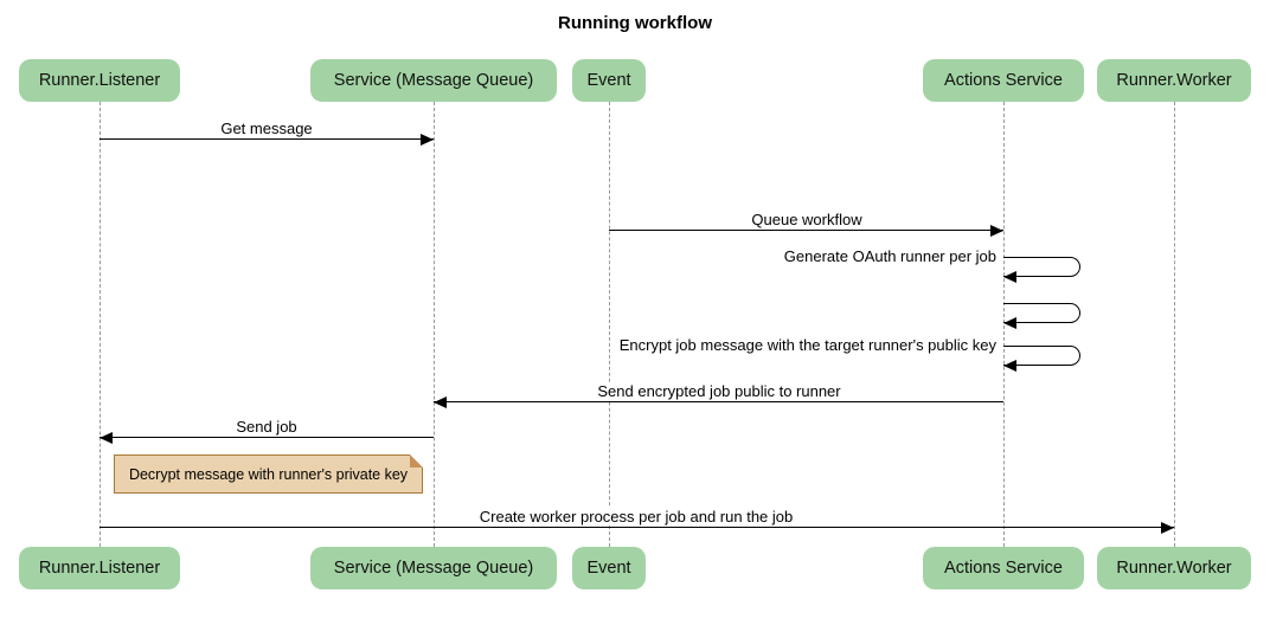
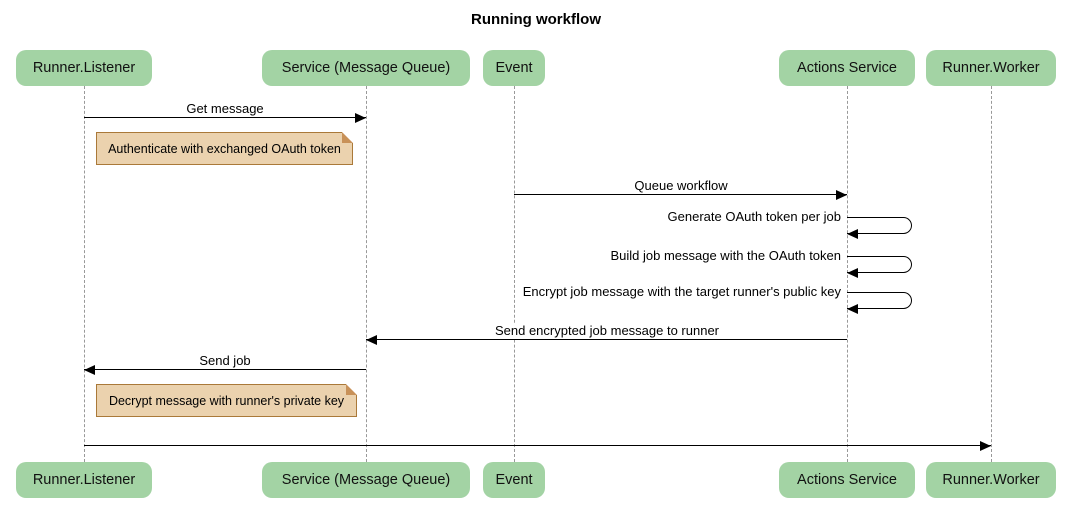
  Running workflow
  Runner.Listener
  Service (Message Queue)
  Event
  Actions Service
  Runner.Worker
  Get message
+ Authenticate with exchanged OAuth token
  Queue workflow
- Generate OAuth runner per job
+ Generate OAuth token per job
+ Build job message with the OAuth token
  Encrypt job message with the target runner's public key
- Send encrypted job public to runner
+ Send encrypted job message to runner
  Send job
  Decrypt message with runner's private key
- Create worker process per job and run the job
  Runner.Listener
  Service (Message Queue)
  Event
  Actions Service
  Runner.Worker
